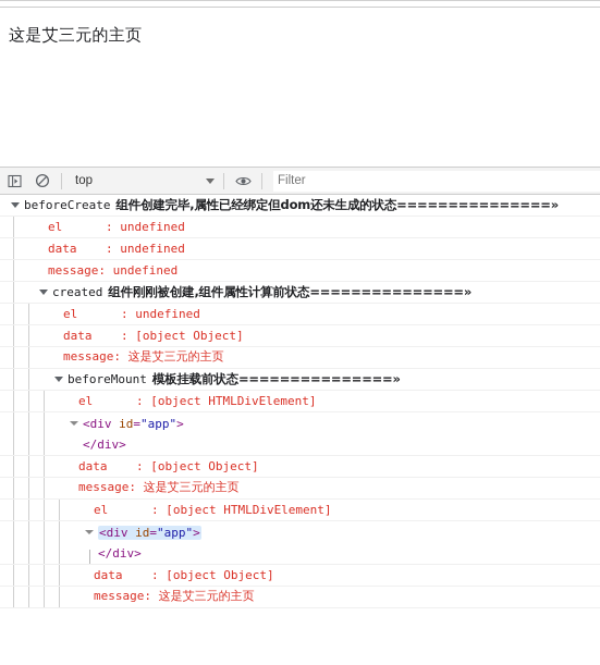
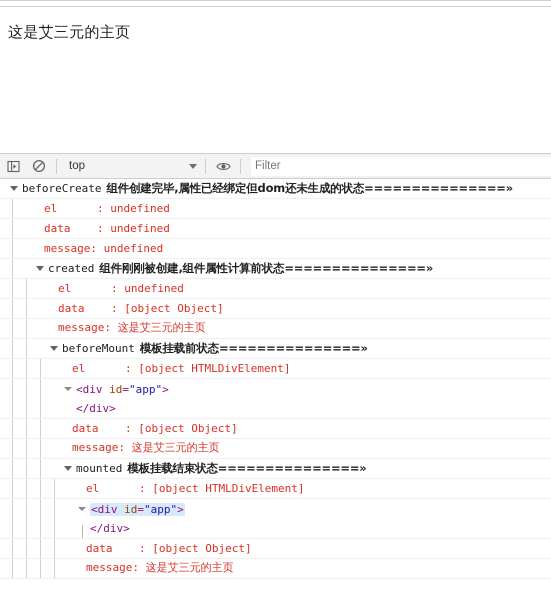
  这是艾三元的主页
  top
  Filter
  beforeCreate
  组件创建完毕,属性已经绑定但dom还未生成的状态===============»
  el : undefined
  data : undefined
  message: undefined
  created
  组件刚刚被创建,组件属性计算前状态===============»
  el : undefined
  data : [object Object]
  message: 这是艾三元的主页
  beforeMount
  模板挂载前状态===============»
  el : [object HTMLDivElement]
  <div id="app">
  </div>
  data : [object Object]
  message: 这是艾三元的主页
+ mounted
+ 模板挂载结束状态===============»
  el : [object HTMLDivElement]
  <div id="app">
  </div>
  data : [object Object]
  message: 这是艾三元的主页
